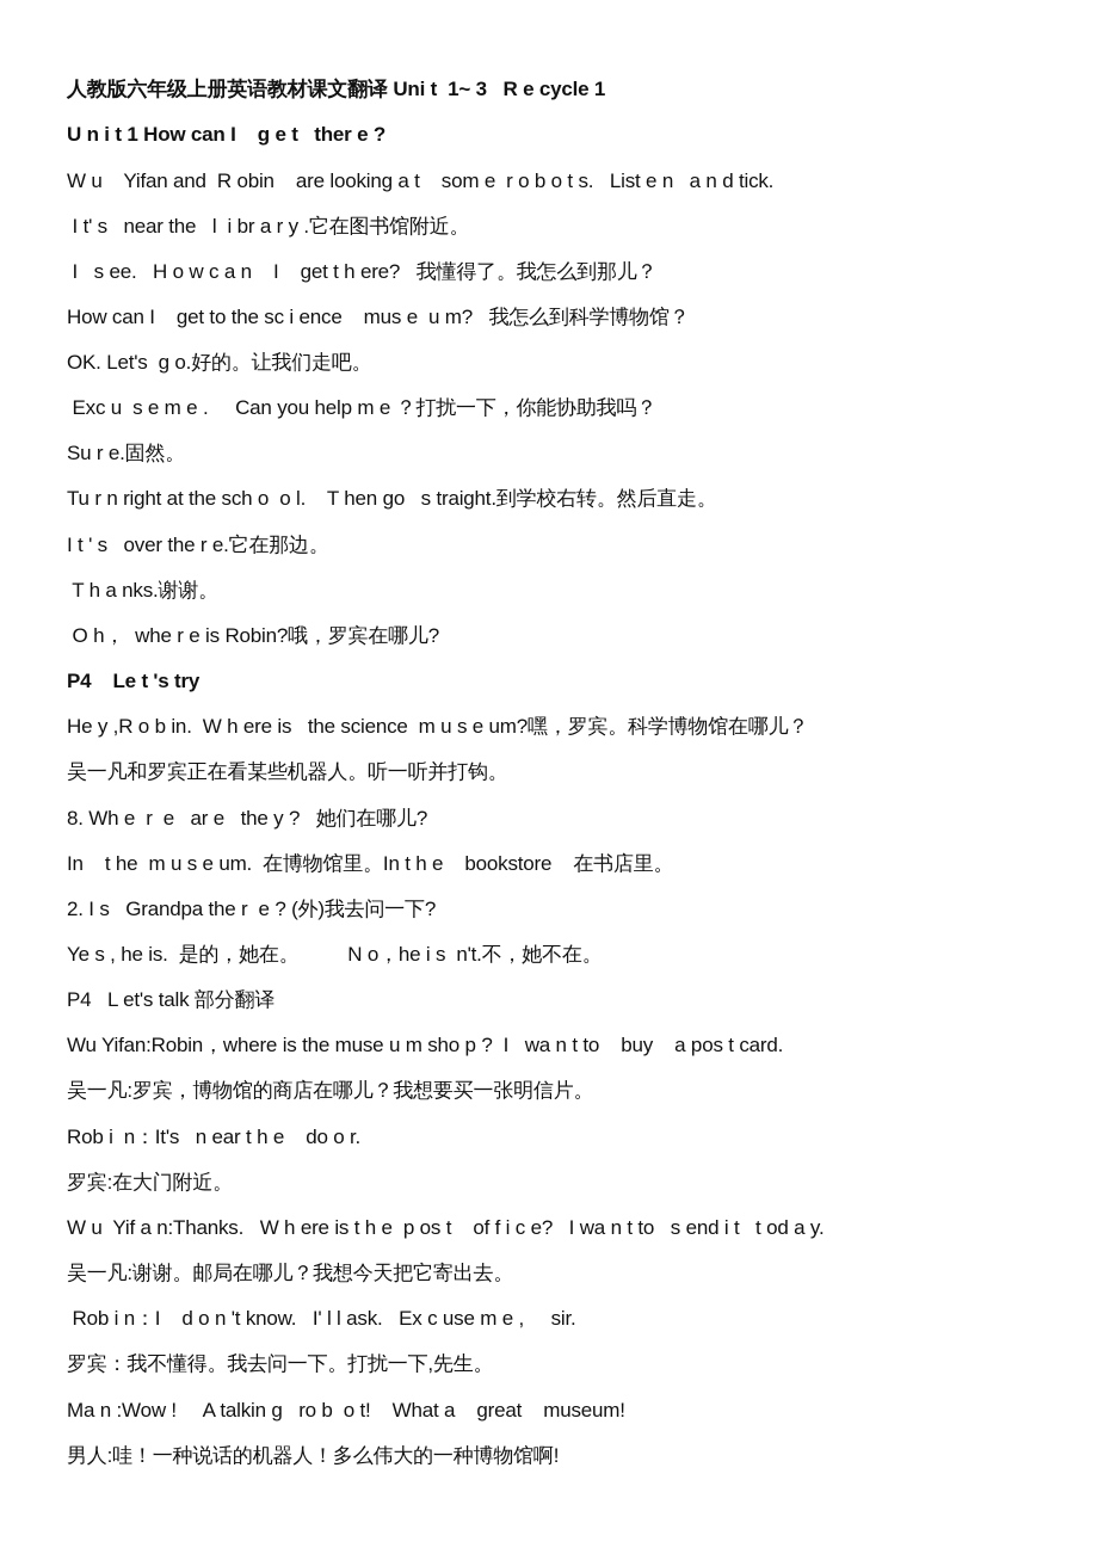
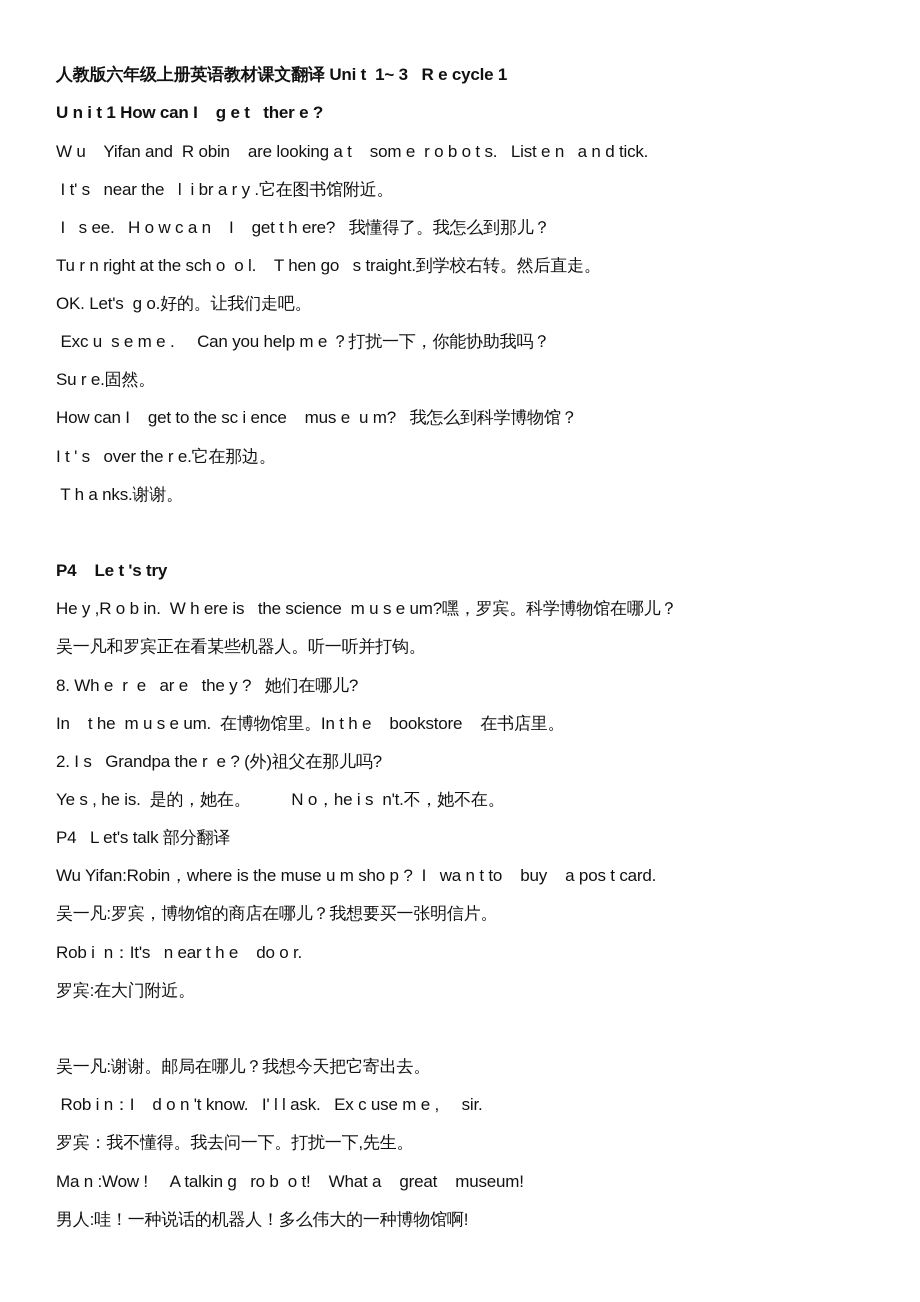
  人教版六年级上册英语教材课文翻译 Uni t 1~ 3 R e cycle 1
  U n i t 1 How can I g e t ther e ?
  W u Yifan and R obin are looking a t som e r o b o t s. List e n a n d tick.
  I t' s near the l i br a r y .它在图书馆附近。
  I s ee. H o w c a n I get t h ere? 我懂得了。我怎么到那儿？
- How can I get to the sc i ence mus e u m? 我怎么到科学博物馆？
+ Tu r n right at the sch o o l. T hen go s traight.到学校右转。然后直走。
  OK. Let's g o.好的。让我们走吧。
  Exc u s e m e . Can you help m e ？打扰一下，你能协助我吗？
  Su r e.固然。
- Tu r n right at the sch o o l. T hen go s traight.到学校右转。然后直走。
+ How can I get to the sc i ence mus e u m? 我怎么到科学博物馆？
  I t ' s over the r e.它在那边。
  T h a nks.谢谢。
- O h， whe r e is Robin?哦，罗宾在哪儿?
  P4 Le t 's try
  He y ,R o b in. W h ere is the science m u s e um?嘿，罗宾。科学博物馆在哪儿？
  吴一凡和罗宾正在看某些机器人。听一听并打钩。
  8. Wh e r e ar e the y ? 她们在哪儿?
  In t he m u s e um. 在博物馆里。In t h e bookstore 在书店里。
- 2. I s Grandpa the r e ? (外)我去问一下?
+ 2. I s Grandpa the r e ? (外)祖父在那儿吗?
  Ye s , he is. 是的，她在。 N o，he i s n't.不，她不在。
  P4 L et's talk 部分翻译
  Wu Yifan:Robin，where is the muse u m sho p ? I wa n t to buy a pos t card.
  吴一凡:罗宾，博物馆的商店在哪儿？我想要买一张明信片。
  Rob i n：It's n ear t h e do o r.
  罗宾:在大门附近。
- W u Yif a n:Thanks. W h ere is t h e p os t of f i c e? I wa n t to s end i t t od a y.
  吴一凡:谢谢。邮局在哪儿？我想今天把它寄出去。
  Rob i n：I d o n 't know. I' l l ask. Ex c use m e , sir.
  罗宾：我不懂得。我去问一下。打扰一下,先生。
  Ma n :Wow ! A talkin g ro b o t! What a great museum!
  男人:哇！一种说话的机器人！多么伟大的一种博物馆啊!
